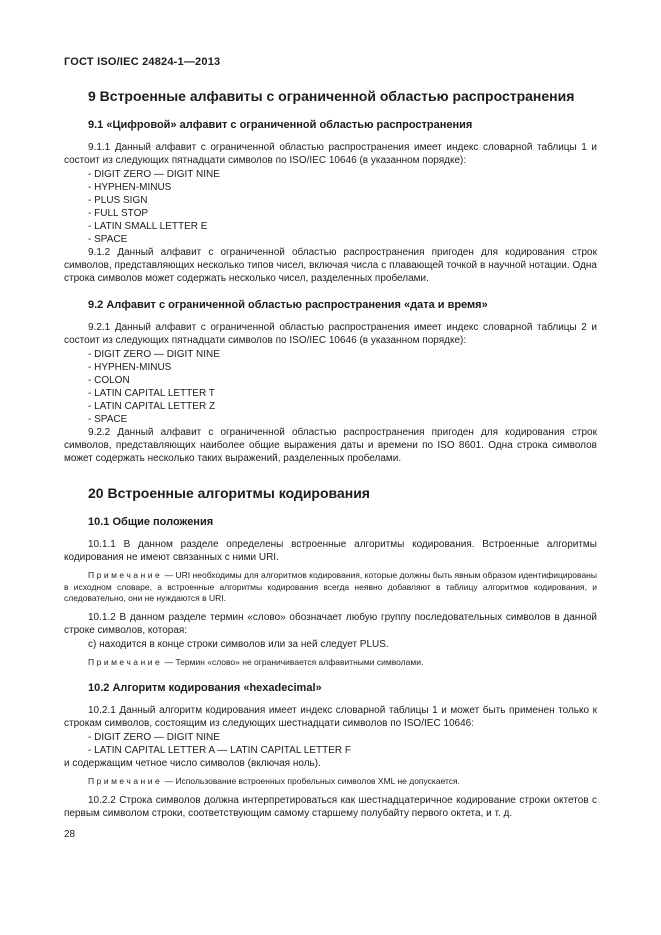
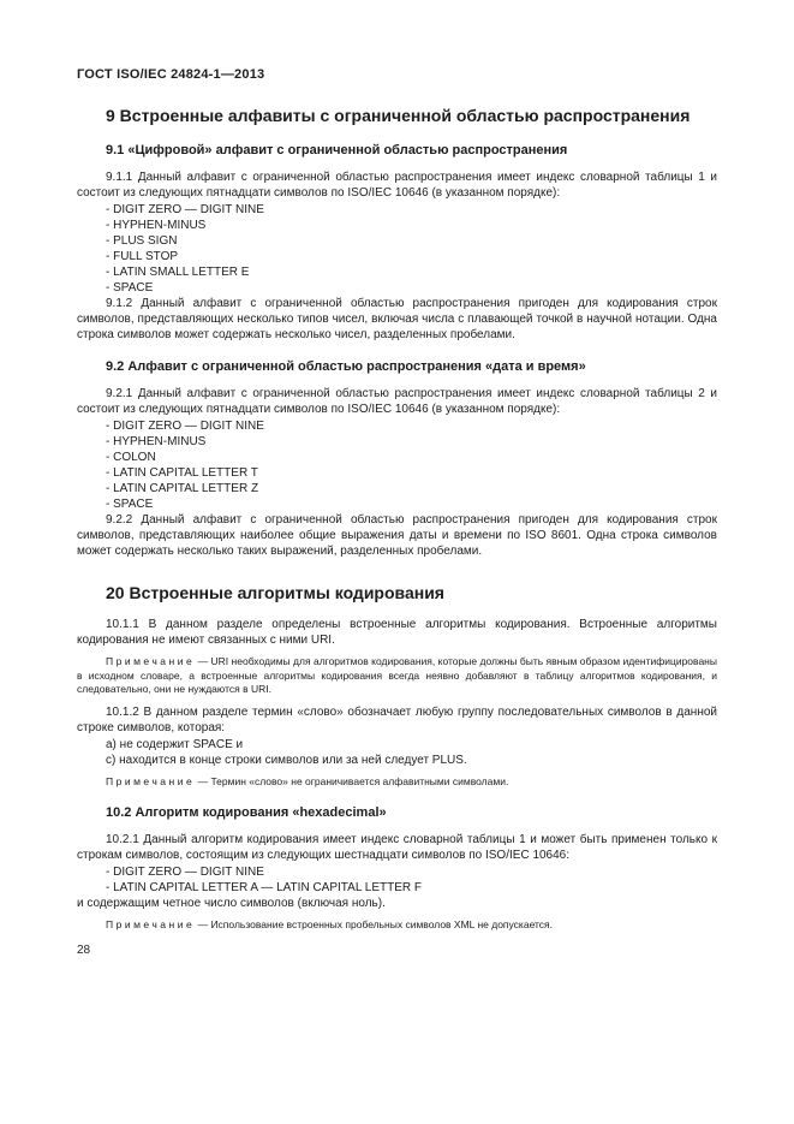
  ГОСТ ISO/IEC 24824-1—2013
  9 Встроенные алфавиты с ограниченной областью распространения
  9.1 «Цифровой» алфавит с ограниченной областью распространения
  9.1.1 Данный алфавит с ограниченной областью распространения имеет индекс словарной таблицы 1 и состоит из следующих пятнадцати символов по ISO/IEC 10646 (в указанном порядке):
  - DIGIT ZERO — DIGIT NINE
  - HYPHEN-MINUS
  - PLUS SIGN
  - FULL STOP
  - LATIN SMALL LETTER E
  - SPACE
  9.1.2 Данный алфавит с ограниченной областью распространения пригоден для кодирования строк символов, представляющих несколько типов чисел, включая числа с плавающей точкой в научной нотации. Одна строка символов может содержать несколько чисел, разделенных пробелами.
  9.2 Алфавит с ограниченной областью распространения «дата и время»
  9.2.1 Данный алфавит с ограниченной областью распространения имеет индекс словарной таблицы 2 и состоит из следующих пятнадцати символов по ISO/IEC 10646 (в указанном порядке):
  - DIGIT ZERO — DIGIT NINE
  - HYPHEN-MINUS
  - COLON
  - LATIN CAPITAL LETTER T
  - LATIN CAPITAL LETTER Z
  - SPACE
  9.2.2 Данный алфавит с ограниченной областью распространения пригоден для кодирования строк символов, представляющих наиболее общие выражения даты и времени по ISO 8601. Одна строка символов может содержать несколько таких выражений, разделенных пробелами.
  20 Встроенные алгоритмы кодирования
- 10.1 Общие положения
  10.1.1 В данном разделе определены встроенные алгоритмы кодирования. Встроенные алгоритмы кодирования не имеют связанных с ними URI.
  Примечание — URI необходимы для алгоритмов кодирования, которые должны быть явным образом идентифицированы в исходном словаре, а встроенные алгоритмы кодирования всегда неявно добавляют в таблицу алгоритмов кодирования, и следовательно, они не нуждаются в URI.
  10.1.2 В данном разделе термин «слово» обозначает любую группу последовательных символов в данной строке символов, которая:
+ a) не содержит SPACE и
  c) находится в конце строки символов или за ней следует PLUS.
  Примечание — Термин «слово» не ограничивается алфавитными символами.
  10.2 Алгоритм кодирования «hexadecimal»
  10.2.1 Данный алгоритм кодирования имеет индекс словарной таблицы 1 и может быть применен только к строкам символов, состоящим из следующих шестнадцати символов по ISO/IEC 10646:
  - DIGIT ZERO — DIGIT NINE
  - LATIN CAPITAL LETTER A — LATIN CAPITAL LETTER F
  и содержащим четное число символов (включая ноль).
  Примечание — Использование встроенных пробельных символов XML не допускается.
- 10.2.2 Строка символов должна интерпретироваться как шестнадцатеричное кодирование строки октетов с первым символом строки, соответствующим самому старшему полубайту первого октета, и т. д.
  28
